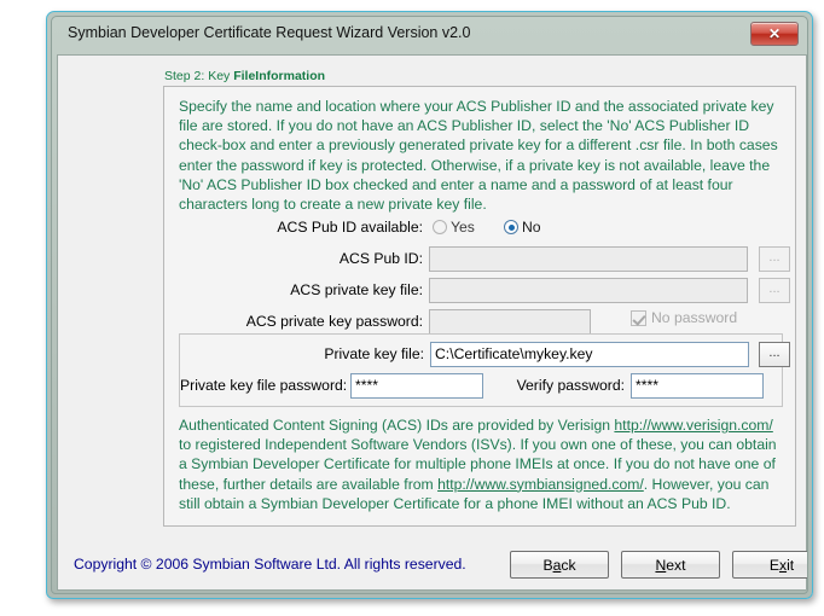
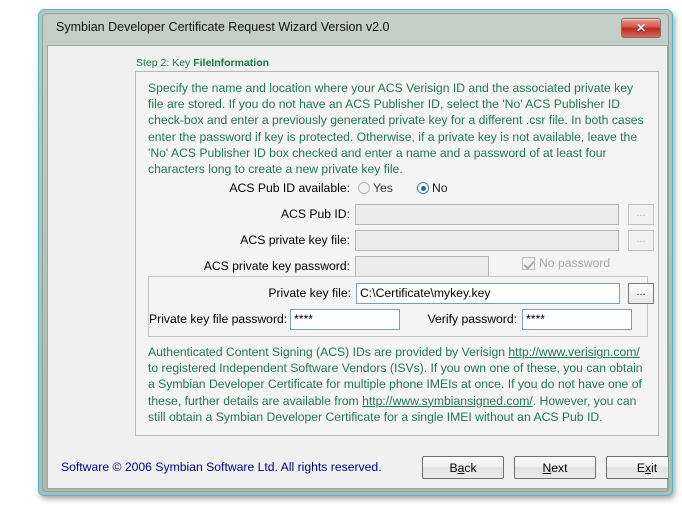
  Symbian Developer Certificate Request Wizard Version v2.0
  ✕
  Step 2: Key FileInformation
- Specify the name and location where your ACS Publisher ID and the associated private key file are stored. If you do not have an ACS Publisher ID, select the 'No' ACS Publisher ID check-box and enter a previously generated private key for a different .csr file. In both cases enter the password if key is protected. Otherwise, if a private key is not available, leave the 'No' ACS Publisher ID box checked and enter a name and a password of at least four characters long to create a new private key file.
+ Specify the name and location where your ACS Verisign ID and the associated private key file are stored. If you do not have an ACS Publisher ID, select the 'No' ACS Publisher ID check-box and enter a previously generated private key for a different .csr file. In both cases enter the password if key is protected. Otherwise, if a private key is not available, leave the 'No' ACS Publisher ID box checked and enter a name and a password of at least four characters long to create a new private key file.
  ACS Pub ID available:
  Yes
  No
  ACS Pub ID:
  ...
  ACS private key file:
  ...
  ACS private key password:
  No password
  Private key file:
  C:\Certificate\mykey.key
  ...
  Private key file password:
  ****
  Verify password:
  ****
- Authenticated Content Signing (ACS) IDs are provided by Verisign http://www.verisign.com/ to registered Independent Software Vendors (ISVs). If you own one of these, you can obtain a Symbian Developer Certificate for multiple phone IMEIs at once. If you do not have one of these, further details are available from http://www.symbiansigned.com/. However, you can still obtain a Symbian Developer Certificate for a phone IMEI without an ACS Pub ID.
+ Authenticated Content Signing (ACS) IDs are provided by Verisign http://www.verisign.com/ to registered Independent Software Vendors (ISVs). If you own one of these, you can obtain a Symbian Developer Certificate for multiple phone IMEIs at once. If you do not have one of these, further details are available from http://www.symbiansigned.com/. However, you can still obtain a Symbian Developer Certificate for a single IMEI without an ACS Pub ID.
- Copyright © 2006 Symbian Software Ltd. All rights reserved.
+ Software © 2006 Symbian Software Ltd. All rights reserved.
  Back
  Next
  Exit
